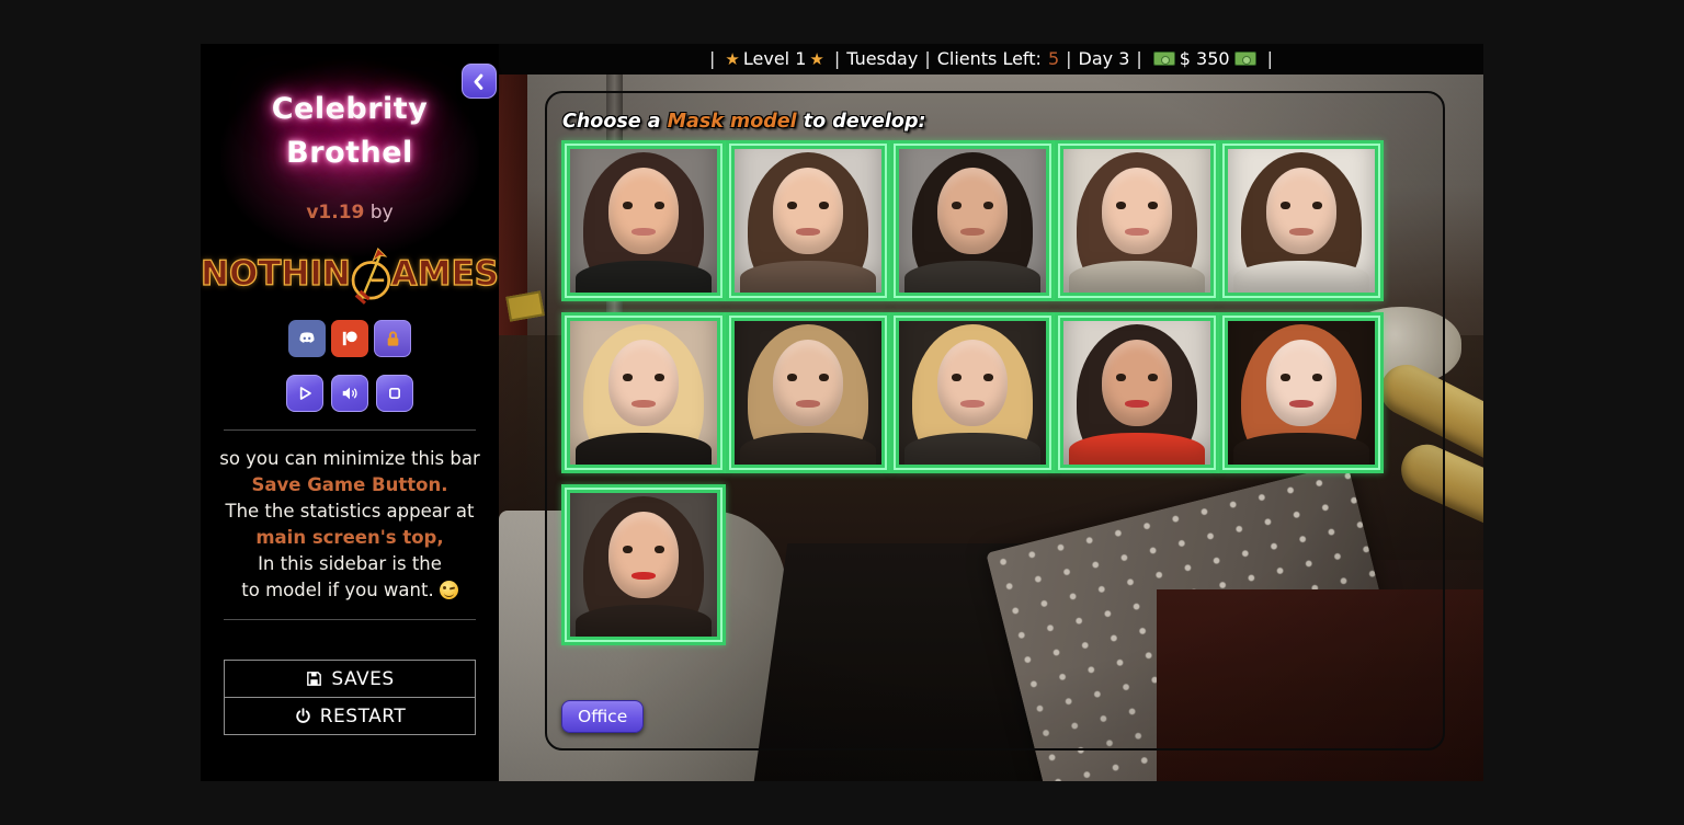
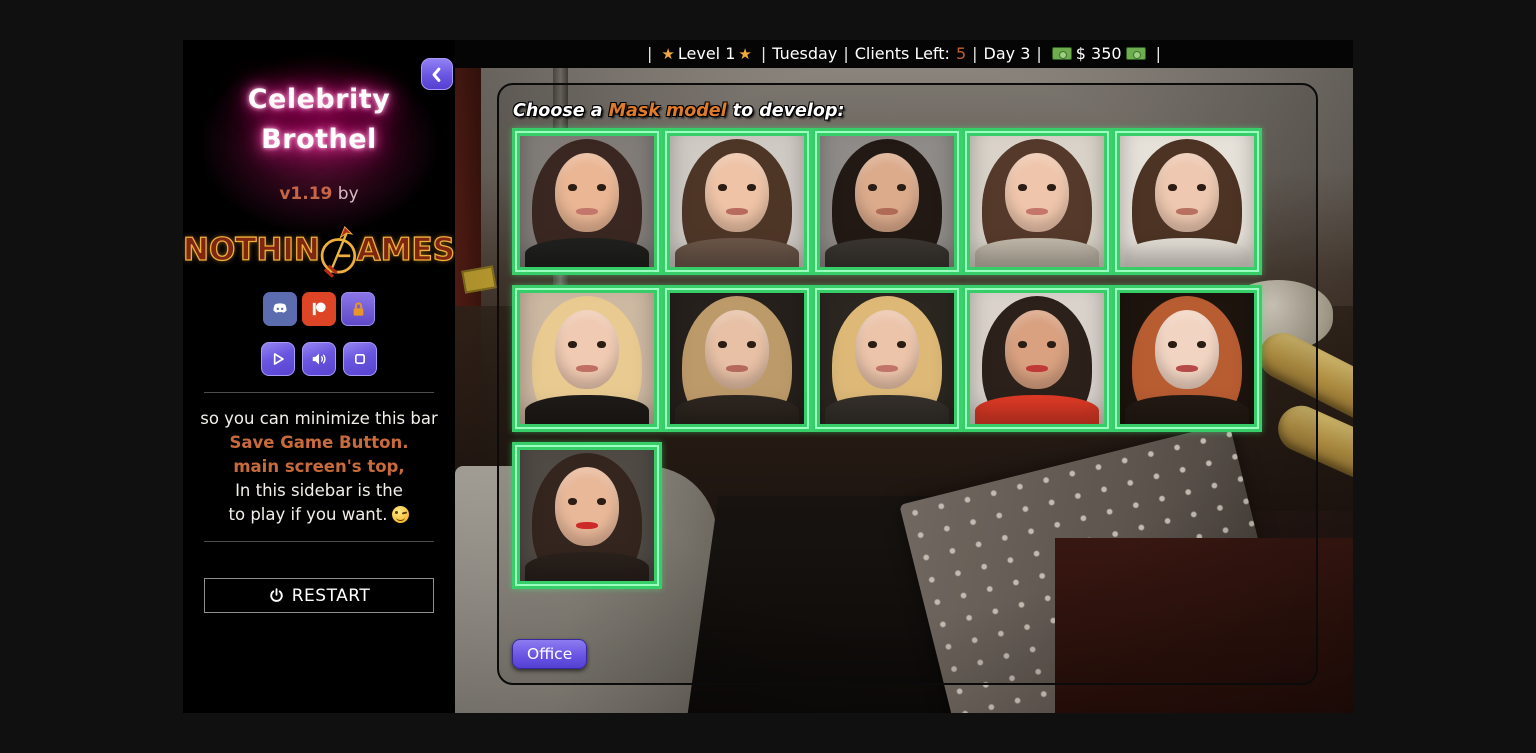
  Celebrity
  Brothel
  NOTHIN
  AMES
  so you can minimize this bar
  Save Game Button.
- The the statistics appear at
  main screen's top,
  In this sidebar is the
- to model if you want.
+ to play if you want.
- SAVES
  RESTART
  | ★ Level 1 ★ | Tuesday | Clients Left: 5 | Day 3 | $ 350 |
  Choose a Mask model to develop:
  Office
